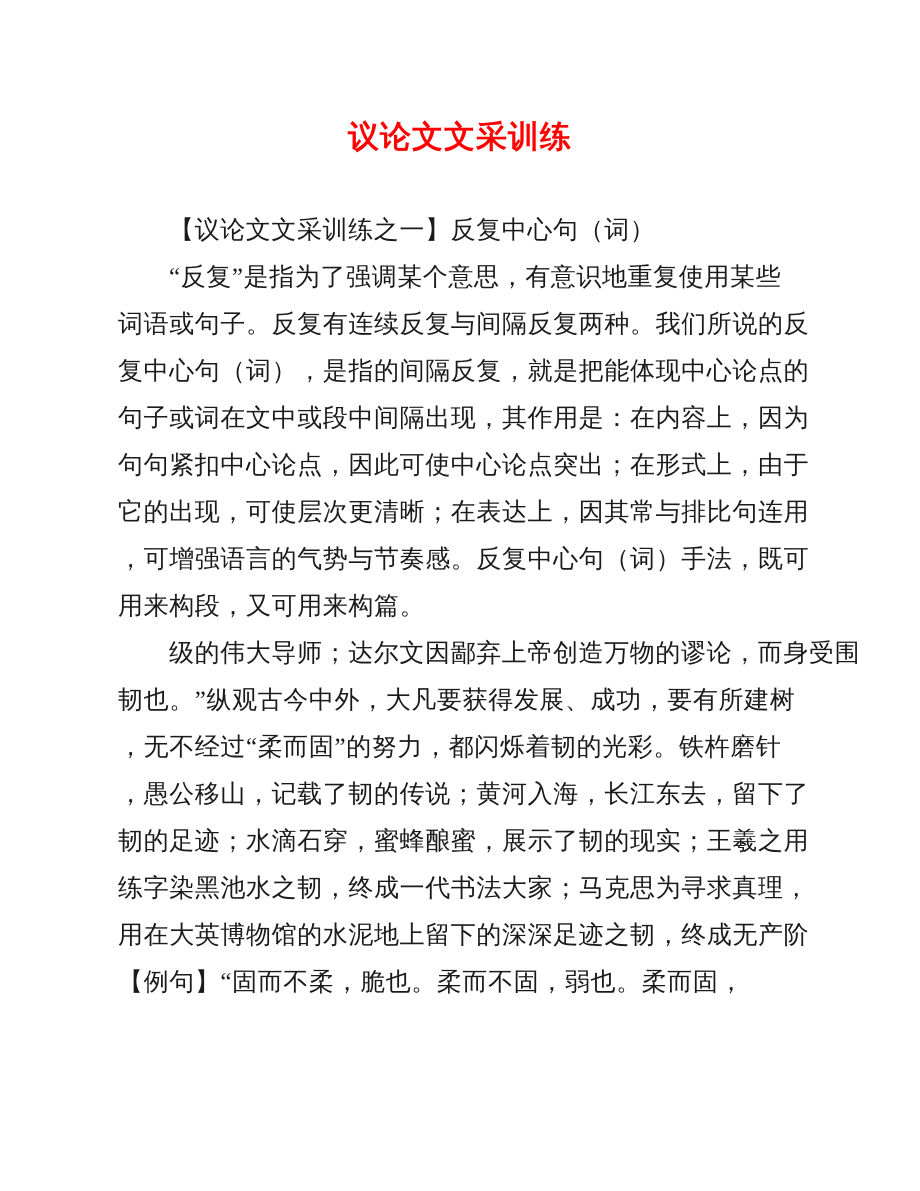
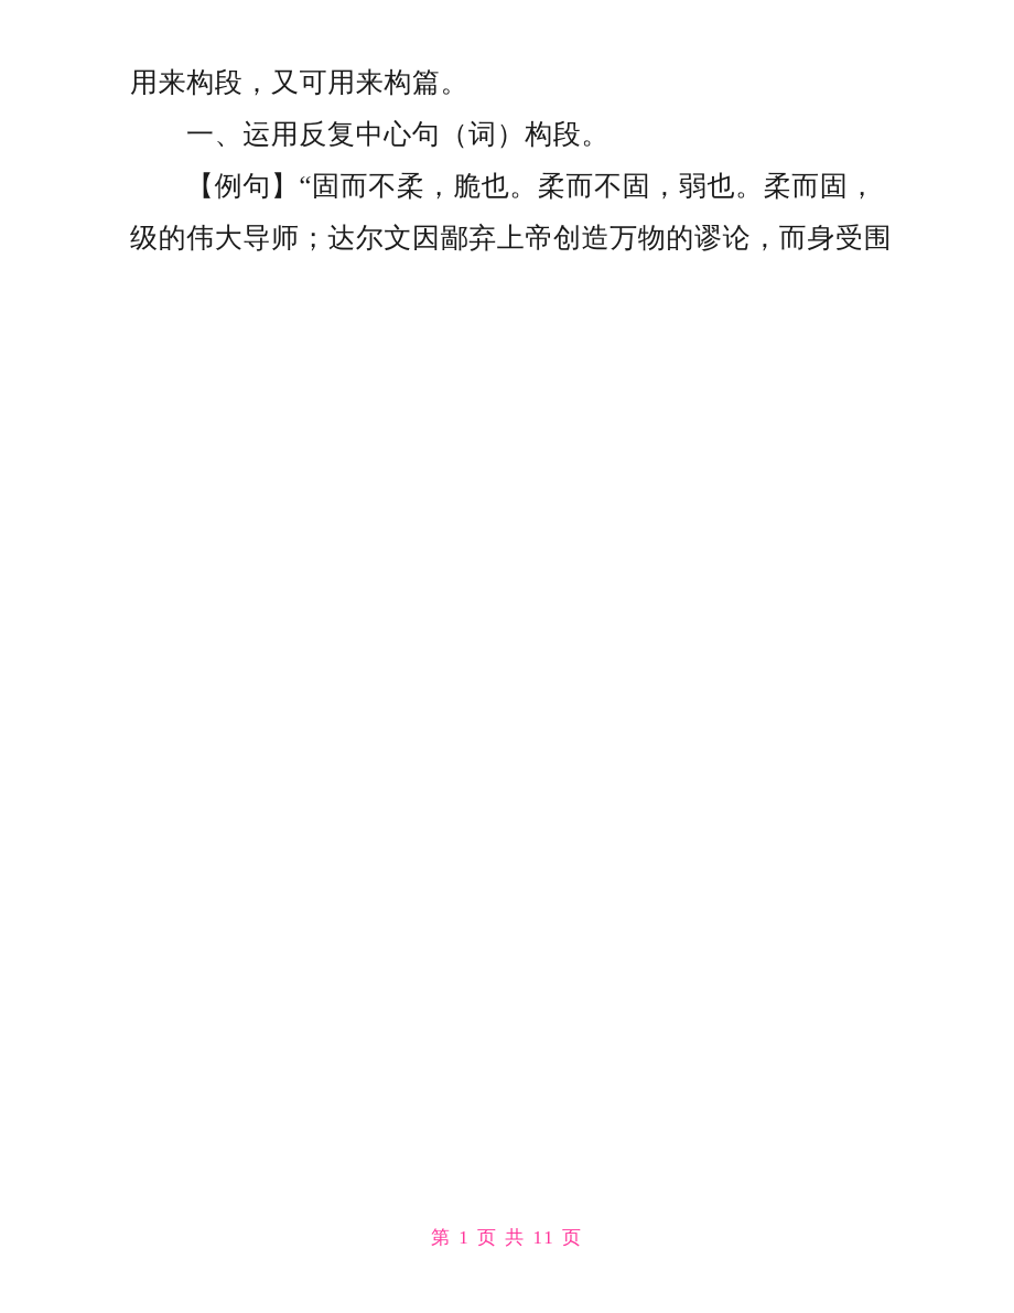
- 议论文文采训练
- 【议论文文采训练之一】反复中心句（词）
- “反复”是指为了强调某个意思，有意识地重复使用某些
- 词语或句子。反复有连续反复与间隔反复两种。我们所说的反
- 复中心句（词），是指的间隔反复，就是把能体现中心论点的
- 句子或词在文中或段中间隔出现，其作用是：在内容上，因为
- 句句紧扣中心论点，因此可使中心论点突出；在形式上，由于
- 它的出现，可使层次更清晰；在表达上，因其常与排比句连用
- ，可增强语言的气势与节奏感。反复中心句（词）手法，既可
  用来构段，又可用来构篇。
+ 一、运用反复中心句（词）构段。
- 级的伟大导师；达尔文因鄙弃上帝创造万物的谬论，而身受围
+ 【例句】“固而不柔，脆也。柔而不固，弱也。柔而固，
- 韧也。”纵观古今中外，大凡要获得发展、成功，要有所建树
- ，无不经过“柔而固”的努力，都闪烁着韧的光彩。铁杵磨针
- ，愚公移山，记载了韧的传说；黄河入海，长江东去，留下了
- 韧的足迹；水滴石穿，蜜蜂酿蜜，展示了韧的现实；王羲之用
- 练字染黑池水之韧，终成一代书法大家；马克思为寻求真理，
- 用在大英博物馆的水泥地上留下的深深足迹之韧，终成无产阶
- 【例句】“固而不柔，脆也。柔而不固，弱也。柔而固，
+ 级的伟大导师；达尔文因鄙弃上帝创造万物的谬论，而身受围
+ 第 1 页 共 11 页
